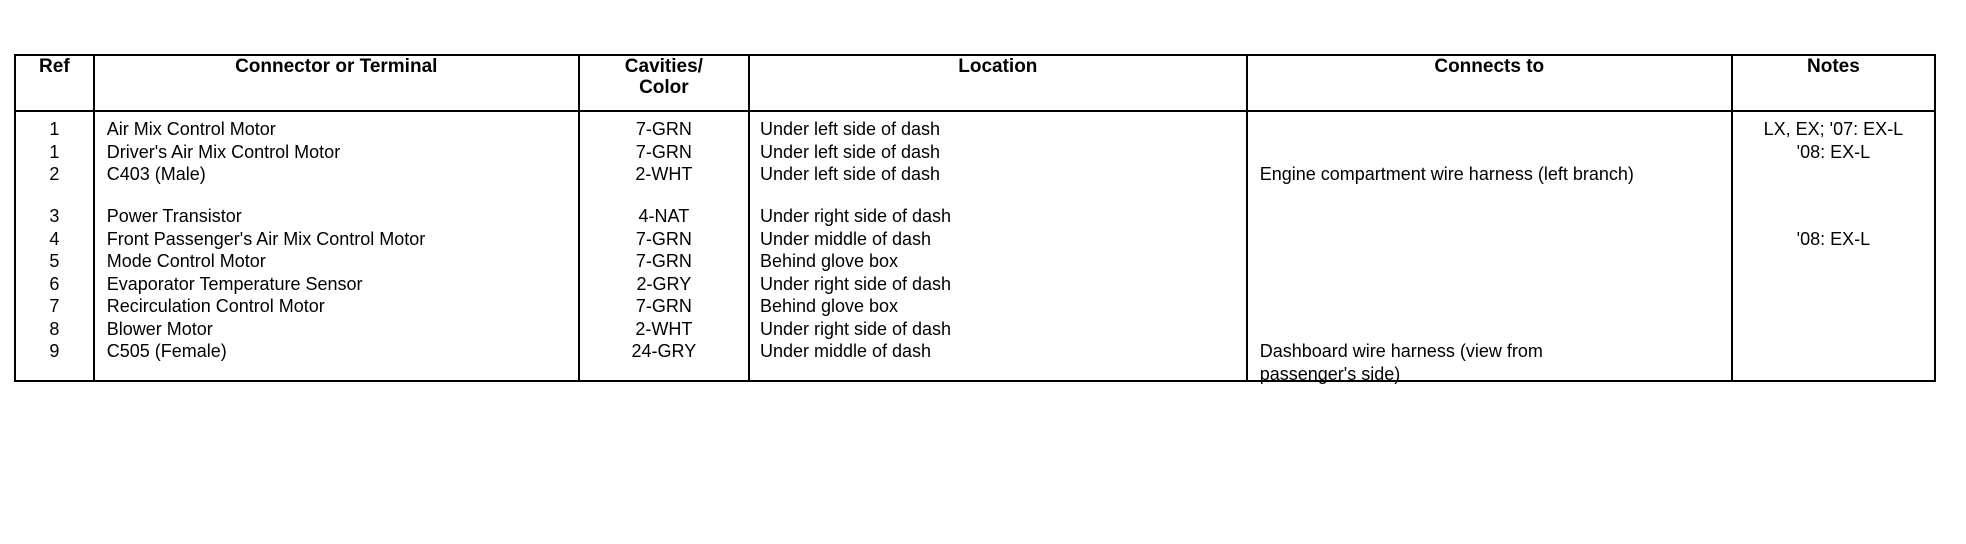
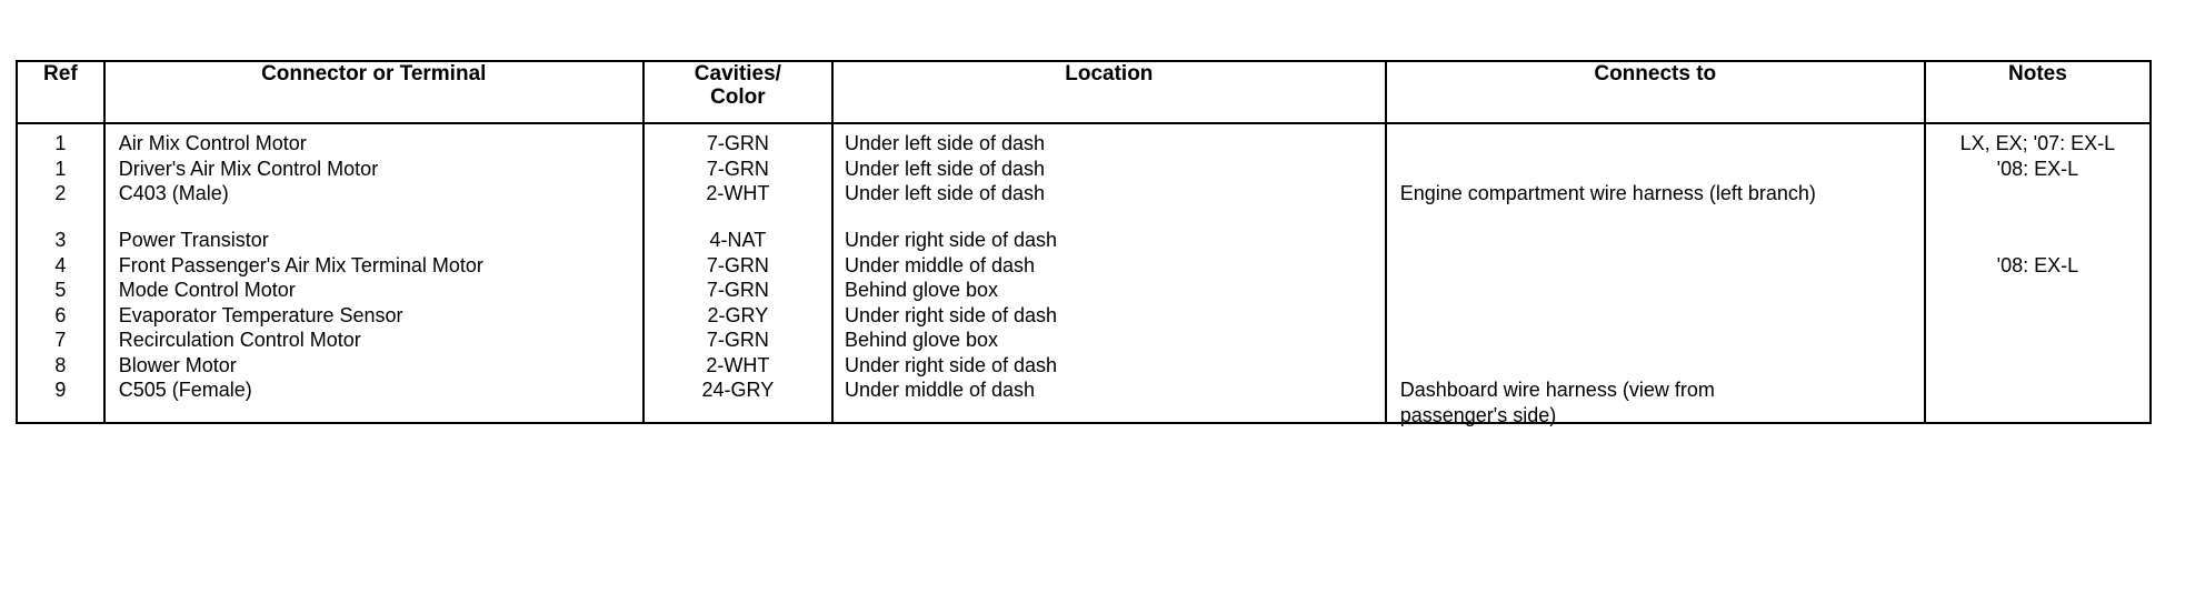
  Ref	Connector or Terminal	Cavities/ Color	Location	Connects to	Notes
- 1 1 2 3 4 5 6 7 8 9	Air Mix Control Motor Driver's Air Mix Control Motor C403 (Male) Power Transistor Front Passenger's Air Mix Control Motor Mode Control Motor Evaporator Temperature Sensor Recirculation Control Motor Blower Motor C505 (Female)	7-GRN 7-GRN 2-WHT 4-NAT 7-GRN 7-GRN 2-GRY 7-GRN 2-WHT 24-GRY	Under left side of dash Under left side of dash Under left side of dash Under right side of dash Under middle of dash Behind glove box Under right side of dash Behind glove box Under right side of dash Under middle of dash	Engine compartment wire harness (left branch) Dashboard wire harness (view from passenger's side)	LX, EX; '07: EX-L '08: EX-L '08: EX-L
+ 1 1 2 3 4 5 6 7 8 9	Air Mix Control Motor Driver's Air Mix Control Motor C403 (Male) Power Transistor Front Passenger's Air Mix Terminal Motor Mode Control Motor Evaporator Temperature Sensor Recirculation Control Motor Blower Motor C505 (Female)	7-GRN 7-GRN 2-WHT 4-NAT 7-GRN 7-GRN 2-GRY 7-GRN 2-WHT 24-GRY	Under left side of dash Under left side of dash Under left side of dash Under right side of dash Under middle of dash Behind glove box Under right side of dash Behind glove box Under right side of dash Under middle of dash	Engine compartment wire harness (left branch) Dashboard wire harness (view from passenger's side)	LX, EX; '07: EX-L '08: EX-L '08: EX-L
